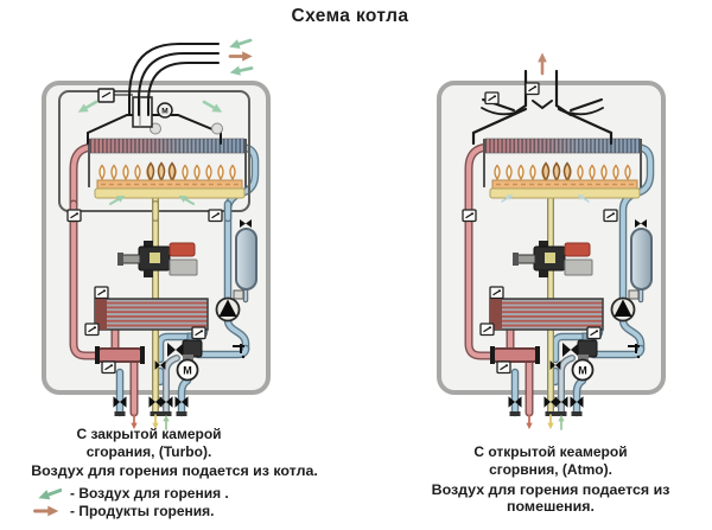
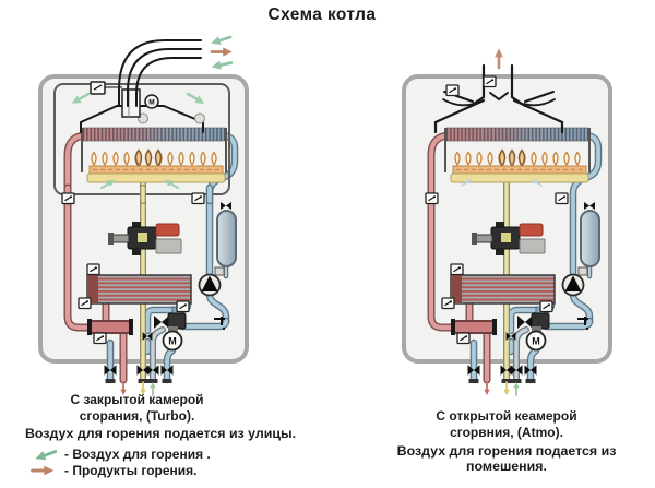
  Схема котла
  С закрытой камерой
  сгорания, (Turbo).
- Воздух для горения подается из котла.
+ Воздух для горения подается из улицы.
  - Воздух для горения .
  - Продукты горения.
  С открытой кеамерой
  сгорвния, (Atmo).
  Воздух для горения подается из помешения.
